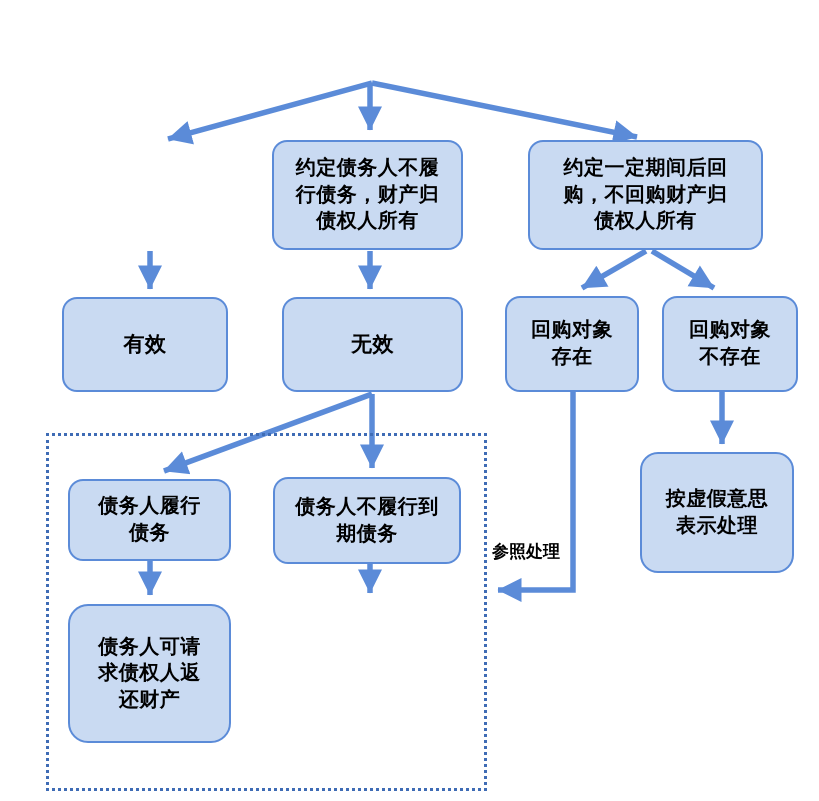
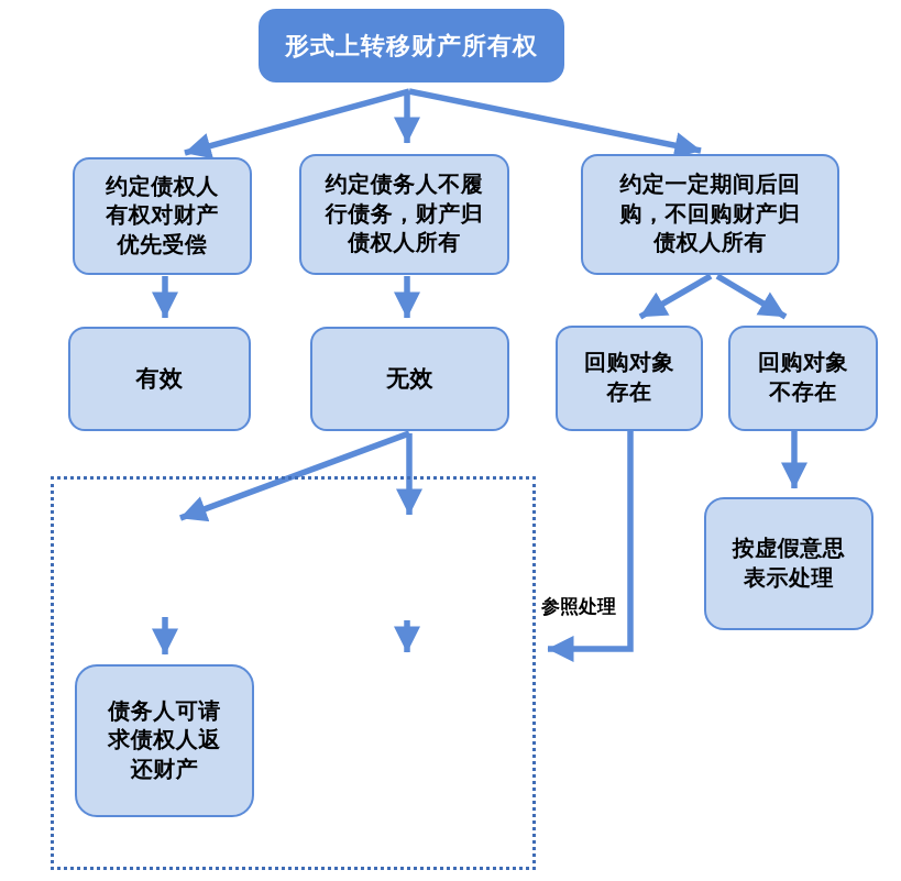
+ 形式上转移财产所有权
+ 约定债权人
+ 有权对财产
+ 优先受偿
  约定债务人不履
  行债务，财产归
  债权人所有
  约定一定期间后回
  购，不回购财产归
  债权人所有
  有效
  无效
  回购对象
  存在
  回购对象
  不存在
  按虚假意思
  表示处理
- 债务人履行
- 债务
- 债务人不履行到
- 期债务
  债务人可请
  求债权人返
  还财产
  参照处理
